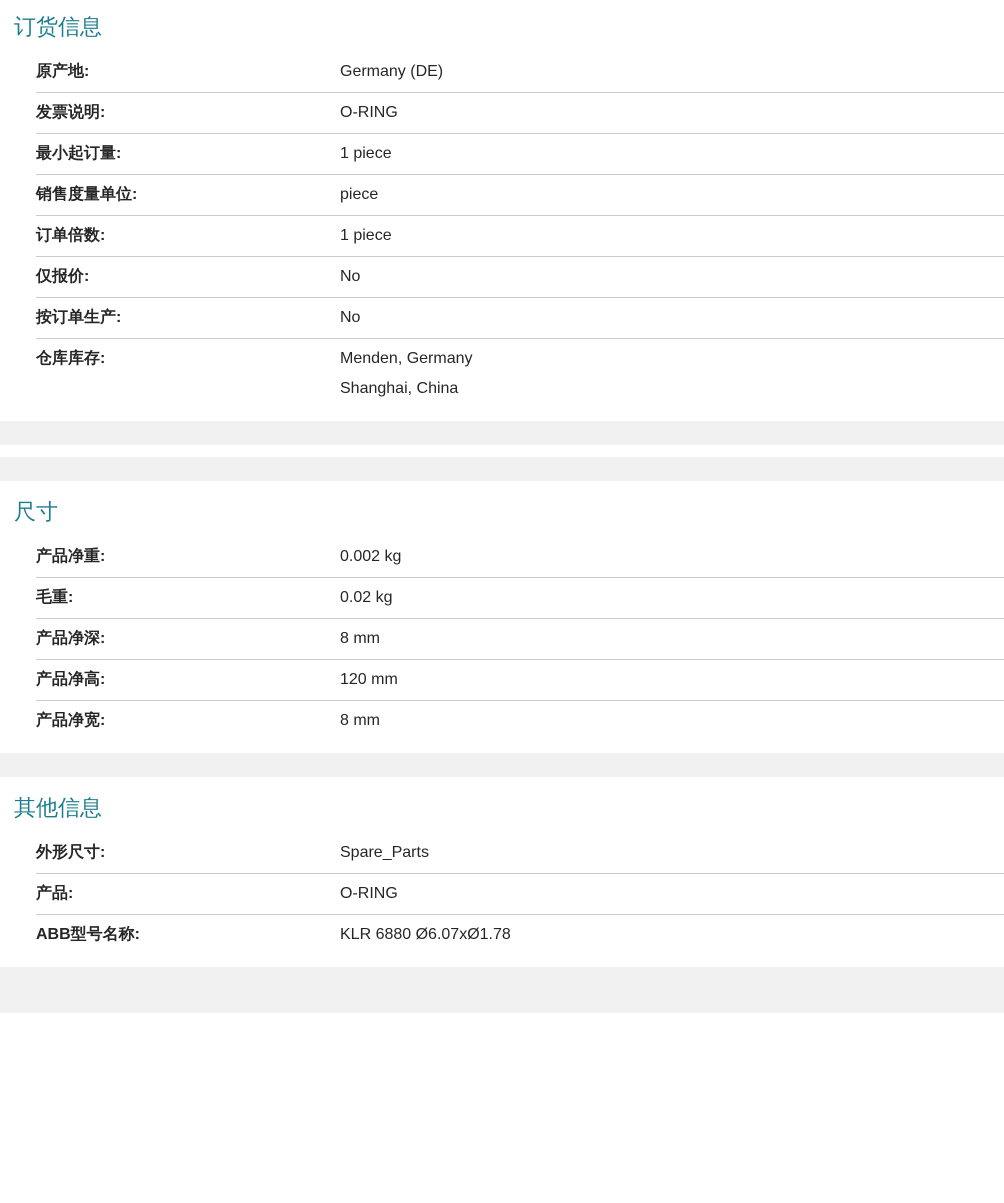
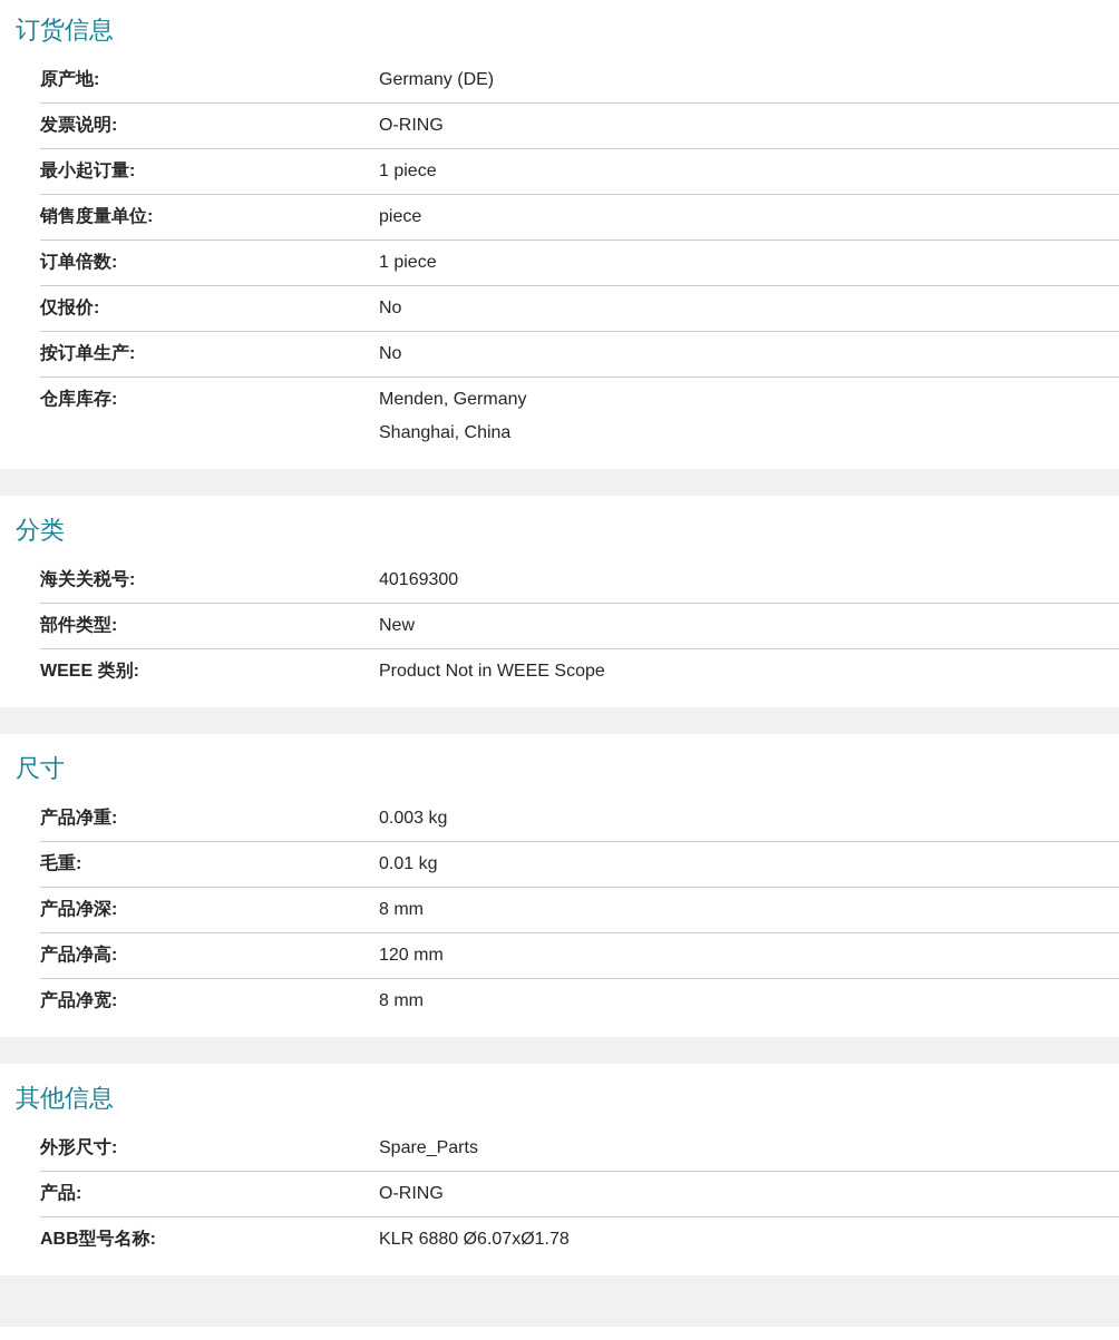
  订货信息
  原产地:
  Germany (DE)
  发票说明:
  O-RING
  最小起订量:
  1 piece
  销售度量单位:
  piece
  订单倍数:
  1 piece
  仅报价:
  No
  按订单生产:
  No
  仓库库存:
  Menden, Germany
  Shanghai, China
+ 分类
+ 海关关税号:
+ 40169300
+ 部件类型:
+ New
+ WEEE 类别:
+ Product Not in WEEE Scope
  尺寸
  产品净重:
- 0.002 kg
+ 0.003 kg
  毛重:
- 0.02 kg
+ 0.01 kg
  产品净深:
  8 mm
  产品净高:
  120 mm
  产品净宽:
  8 mm
  其他信息
  外形尺寸:
  Spare_Parts
  产品:
  O-RING
  ABB型号名称:
  KLR 6880 Ø6.07xØ1.78
